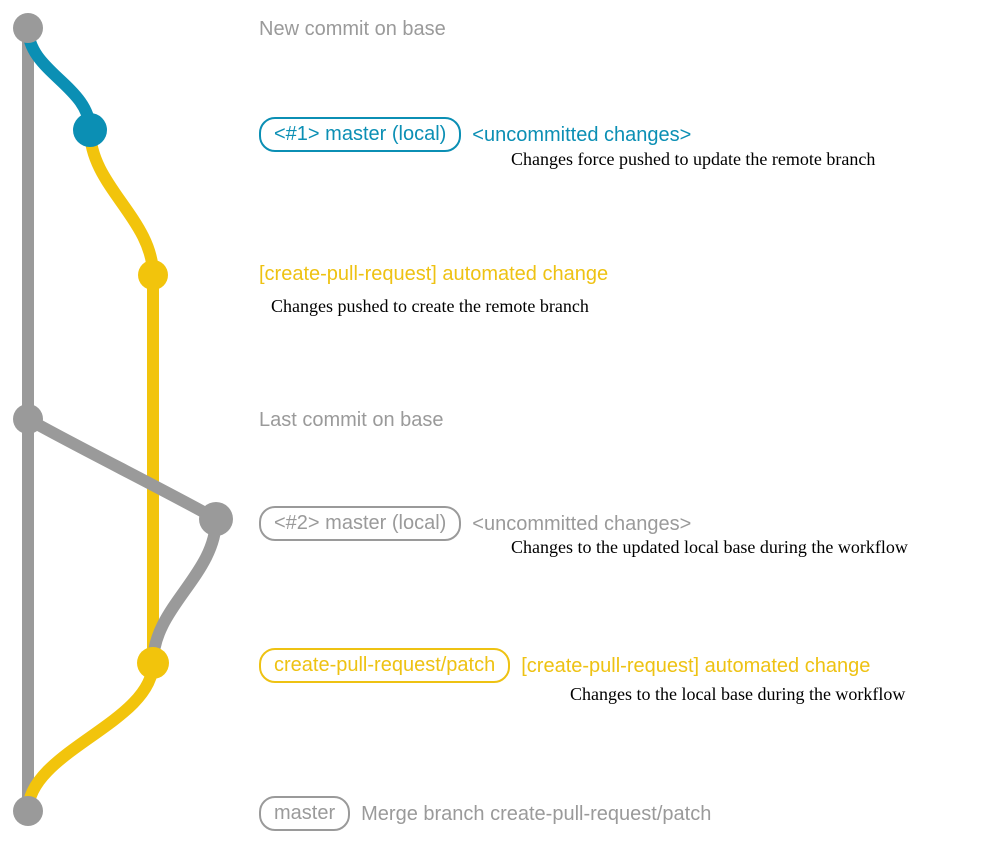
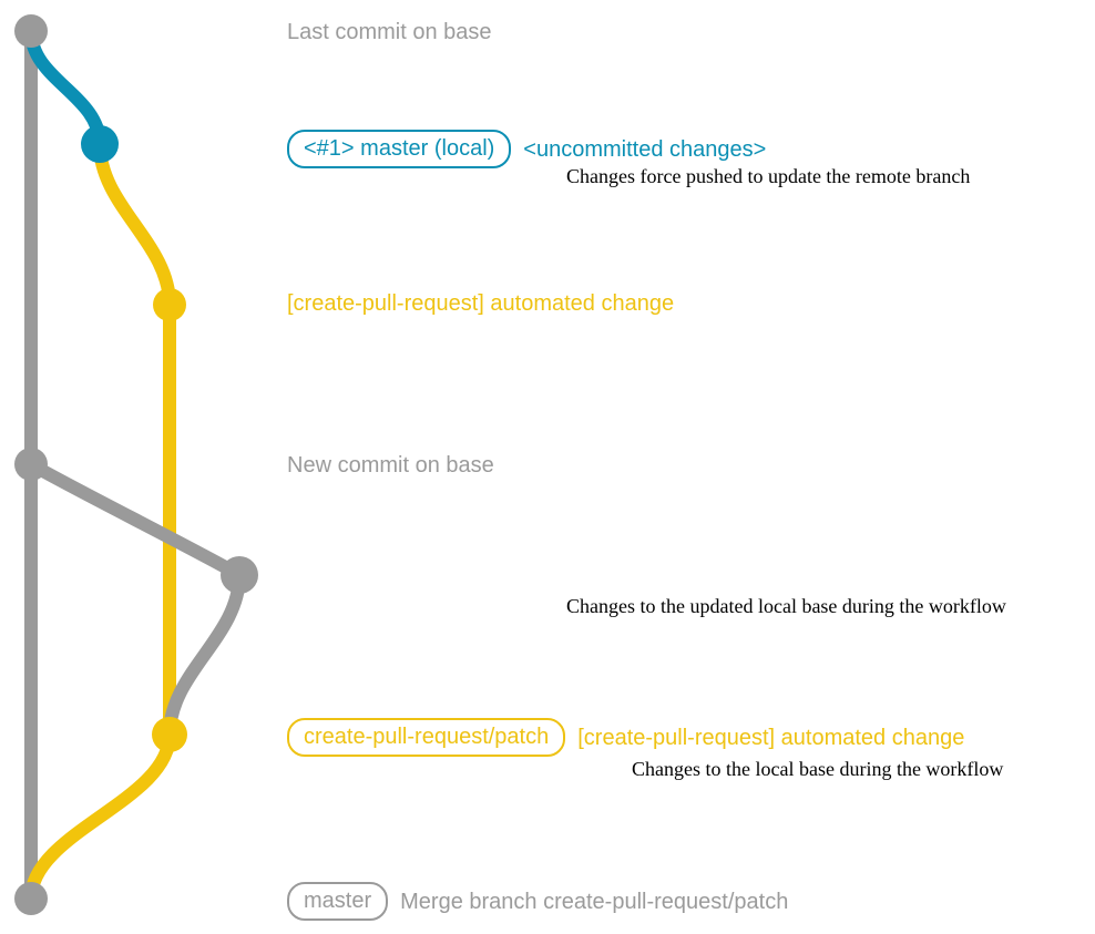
- New commit on base
+ Last commit on base
  <#1> master (local) <uncommitted changes>
  Changes force pushed to update the remote branch
  [create-pull-request] automated change
- Changes pushed to create the remote branch
- Last commit on base
+ New commit on base
- <#2> master (local) <uncommitted changes>
  Changes to the updated local base during the workflow
  create-pull-request/patch [create-pull-request] automated change
  Changes to the local base during the workflow
  master Merge branch create-pull-request/patch
